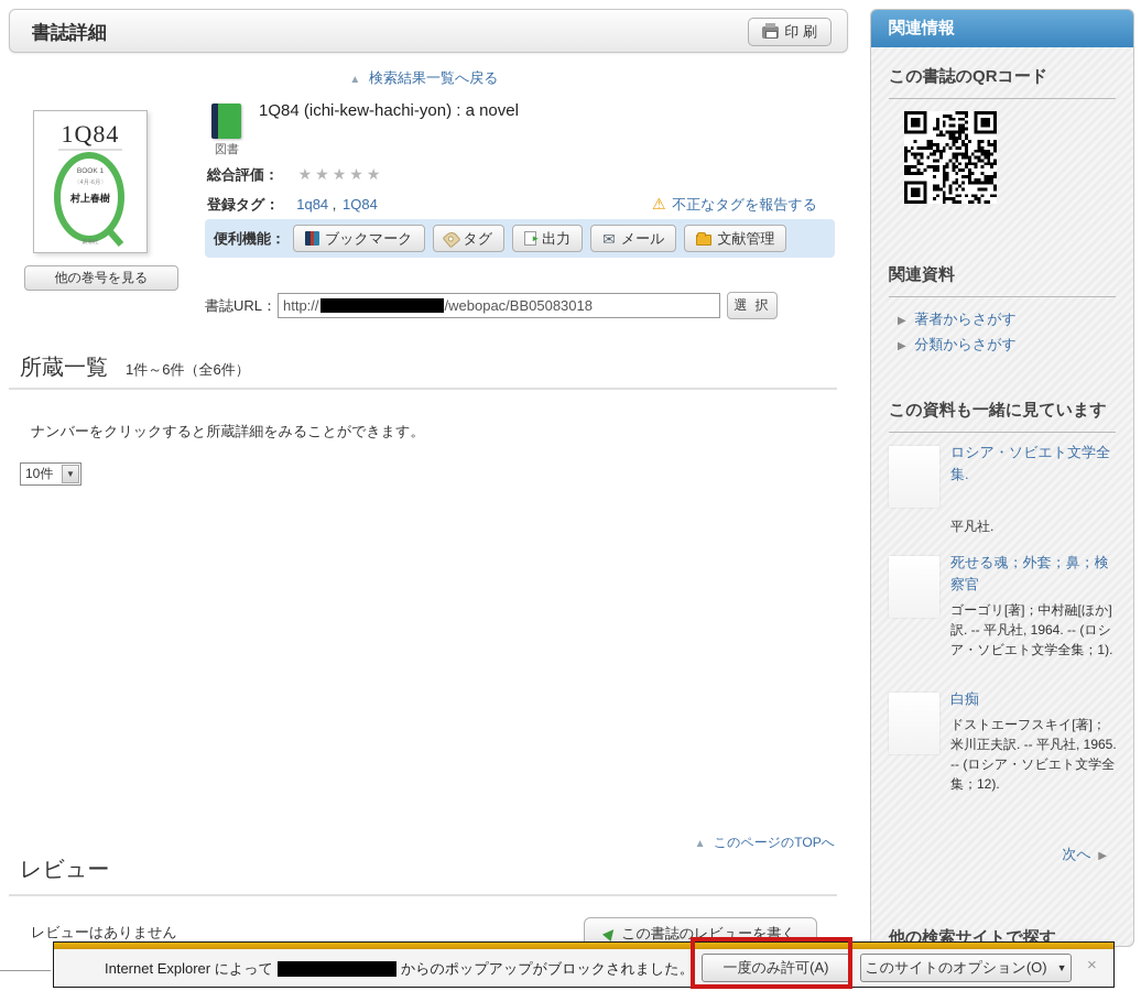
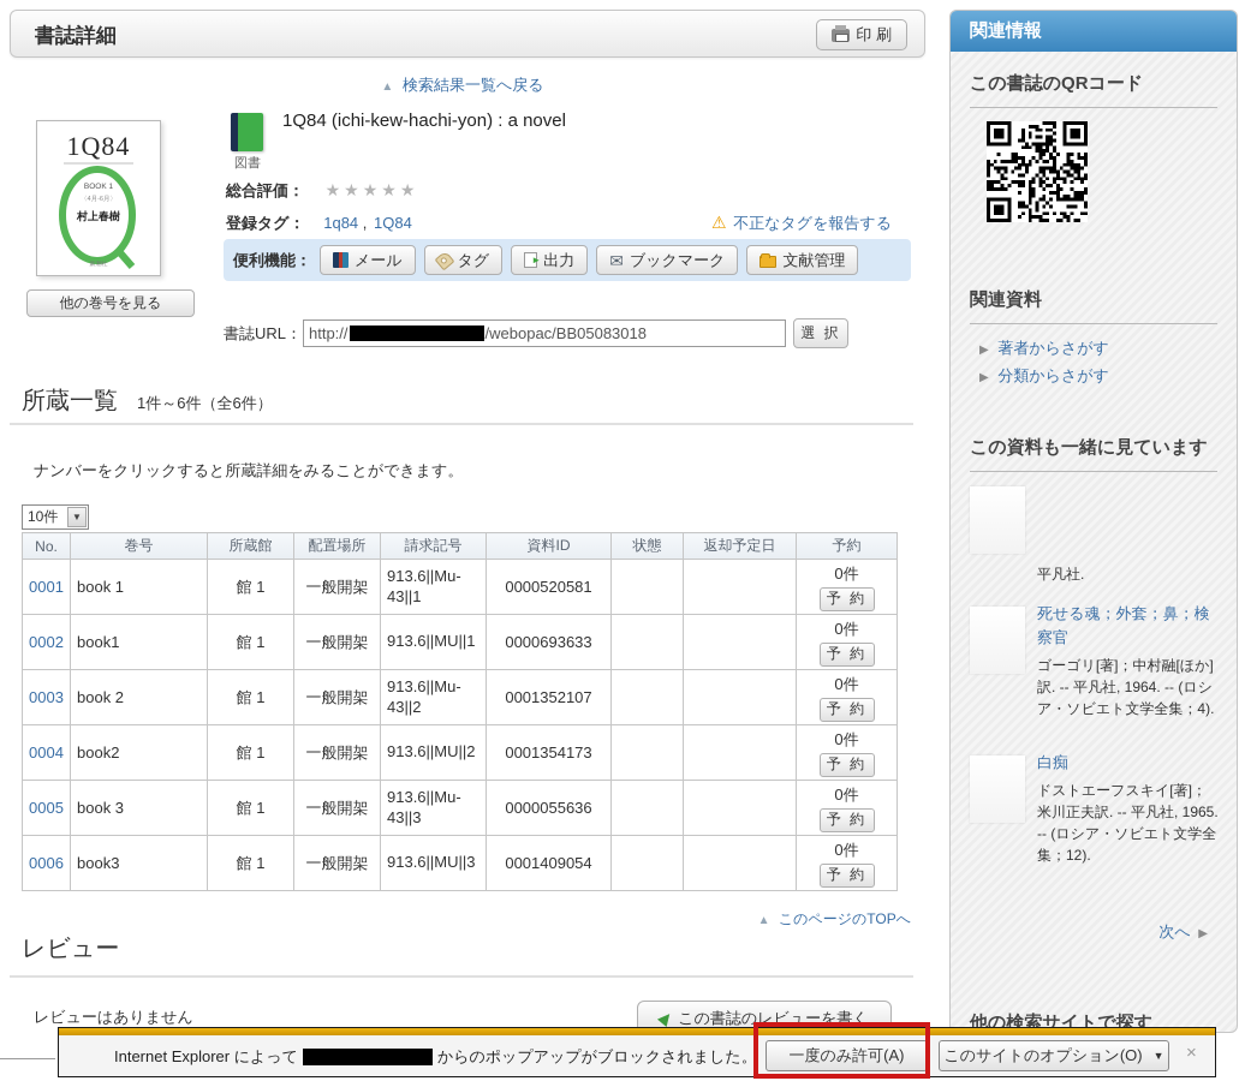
  書誌詳細
  印 刷
  ▲ 検索結果一覧へ戻る
  1Q84
  村上春樹
  他の巻号を見る
  図書
  1Q84 (ichi-kew-hachi-yon) : a novel
  総合評価： ★★★★★
  登録タグ： 1q84 , 1Q84
  ⚠ 不正なタグを報告する
  便利機能：
- ブックマーク
+ メール
  タグ
  出力
  ✉
- メール
+ ブックマーク
  文献管理
  書誌URL：
  http:// /webopac/BB05083018
  選 択
  所蔵一覧 1件～6件（全6件）
  ナンバーをクリックすると所蔵詳細をみることができます。
  10件
  ▼
+ No.	巻号	所蔵館	配置場所	請求記号	資料ID	状態	返却予定日	予約
+ 0001	book 1	館 1	一般開架	913.6||Mu-43||1	0000520581			0件予 約
+ 0002	book1	館 1	一般開架	913.6||MU||1	0000693633			0件予 約
+ 0003	book 2	館 1	一般開架	913.6||Mu-43||2	0001352107			0件予 約
+ 0004	book2	館 1	一般開架	913.6||MU||2	0001354173			0件予 約
+ 0005	book 3	館 1	一般開架	913.6||Mu-43||3	0000055636			0件予 約
+ 0006	book3	館 1	一般開架	913.6||MU||3	0001409054			0件予 約
  ▲ このページのTOPへ
  レビュー
  レビューはありません
  この書誌のレビューを書く
  関連情報
  この書誌のQRコード
  関連資料
  ▶ 著者からさがす
  ▶ 分類からさがす
  この資料も一緒に見ています
- ロシア・ソビエト文学全集.
  平凡社.
  死せる魂；外套；鼻；検察官
- ゴーゴリ[著]；中村融[ほか]訳. -- 平凡社, 1964. -- (ロシア・ソビエト文学全集；1).
+ ゴーゴリ[著]；中村融[ほか]訳. -- 平凡社, 1964. -- (ロシア・ソビエト文学全集；4).
  白痴
  ドストエーフスキイ[著]；米川正夫訳. -- 平凡社, 1965. -- (ロシア・ソビエト文学全集；12).
  次へ ▶
  他の検索サイトで探す
  Internet Explorer によって からのポップアップがブロックされました。
  一度のみ許可(A)
  このサイトのオプション(O)
  ▼
  ×
